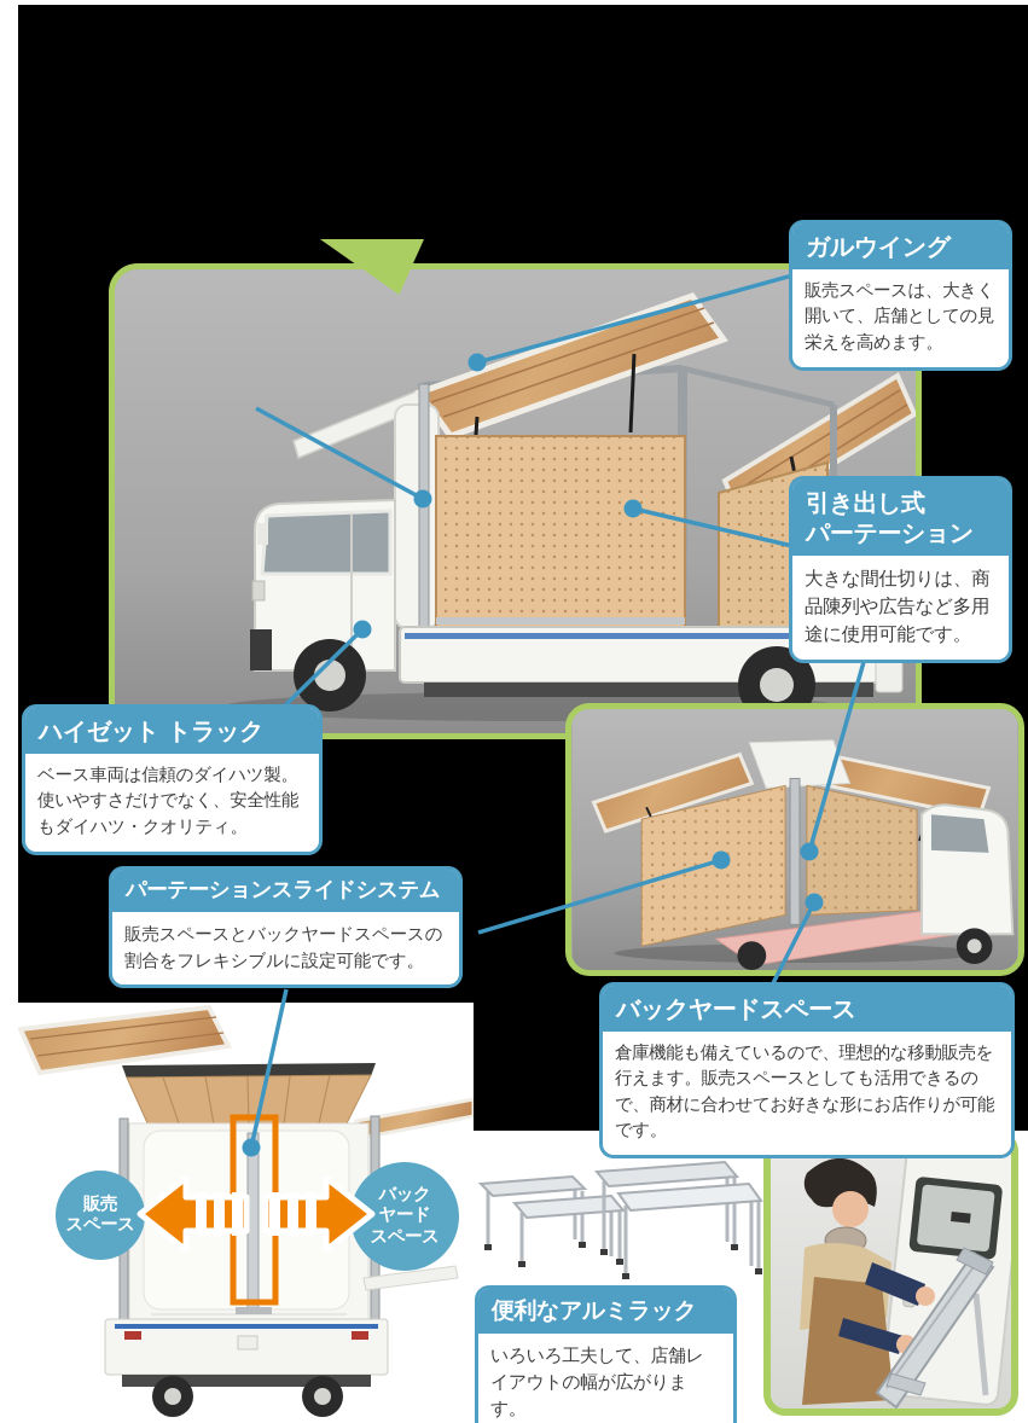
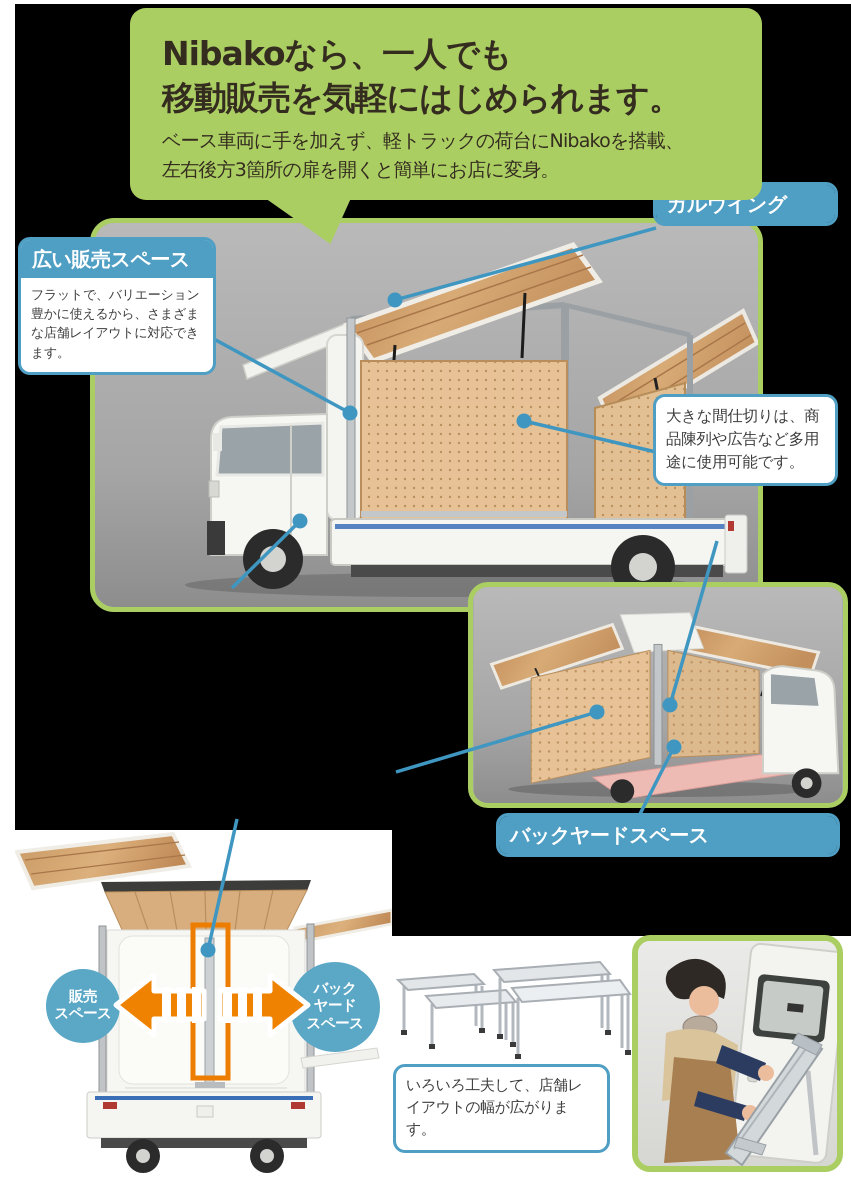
+ Nibakoなら、一人でも
+ 移動販売を気軽にはじめられます。
+ ベース車両に手を加えず、軽トラックの荷台にNibakoを搭載、
+ 左右後方3箇所の扉を開くと簡単にお店に変身。
+ 広い販売スペース
+ フラットで、バリエーション豊かに使えるから、さまざまな店舗レイアウトに対応できます。
  ガルウイング
- 販売スペースは、大きく開いて、店舗としての見栄えを高めます。
- 引き出し式
- パーテーション
  大きな間仕切りは、商品陳列や広告など多用途に使用可能です。
- ハイゼット トラック
- ベース車両は信頼のダイハツ製。使いやすさだけでなく、安全性能もダイハツ・クオリティ。
- パーテーションスライドシステム
- 販売スペースとバックヤードスペースの割合をフレキシブルに設定可能です。
  バックヤードスペース
- 倉庫機能も備えているので、理想的な移動販売を行えます。販売スペースとしても活用できるので、商材に合わせてお好きな形にお店作りが可能です。
- 便利なアルミラック
  いろいろ工夫して、店舗レイアウトの幅が広がります。
  販売
  スペース
  バック
  ヤード
  スペース
